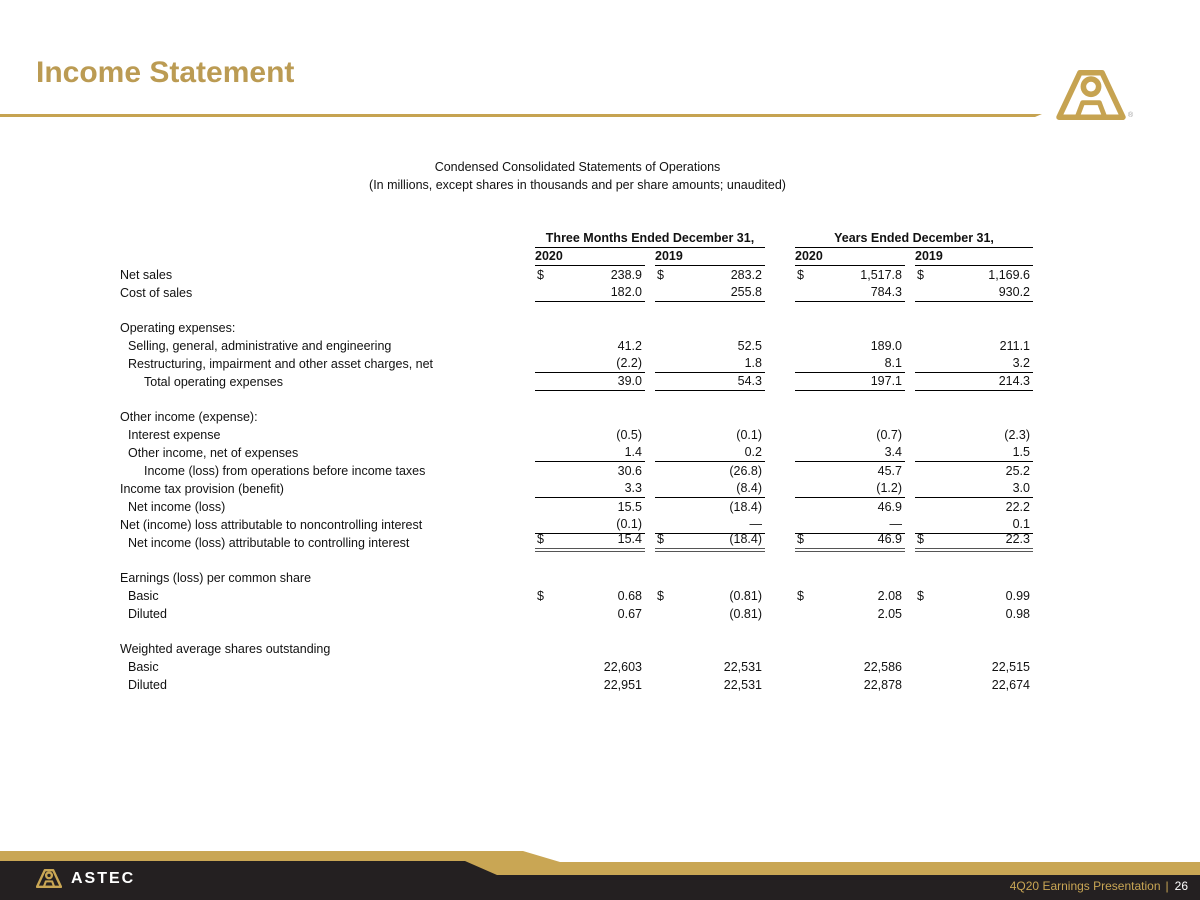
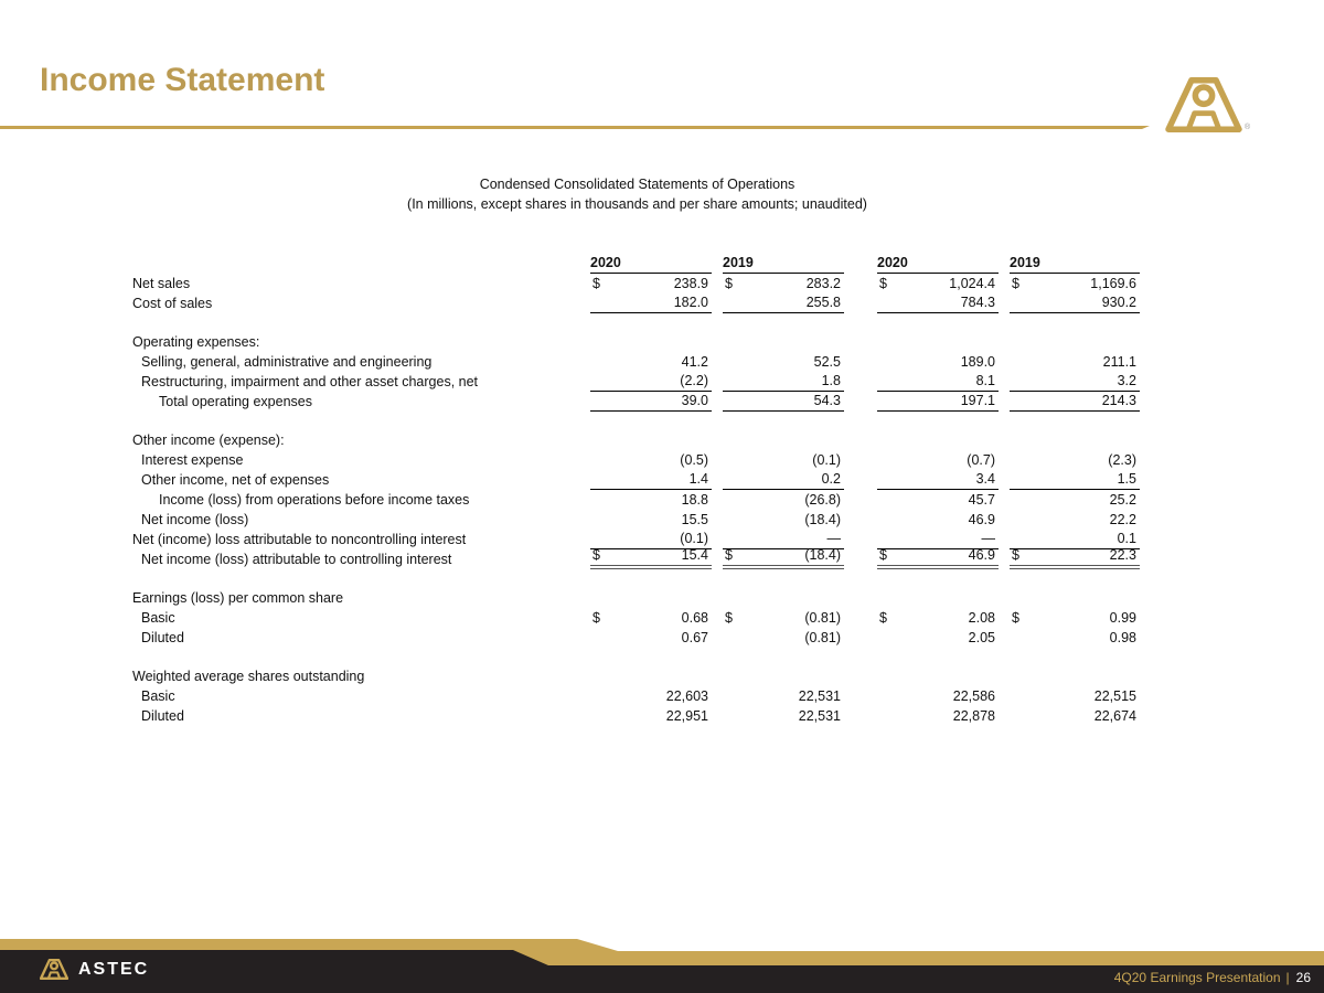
  Income Statement
  Condensed Consolidated Statements of Operations
  (In millions, except shares in thousands and per share amounts; unaudited)
- Three Months Ended December 31,
- Years Ended December 31,
  2020
  2019
  2020
  2019
  Net sales
  $
  238.9
  $
  283.2
  $
- 1,517.8
+ 1,024.4
  $
  1,169.6
  Cost of sales
  182.0
  255.8
  784.3
  930.2
  Operating expenses:
  Selling, general, administrative and engineering
  41.2
  52.5
  189.0
  211.1
  Restructuring, impairment and other asset charges, net
  (2.2)
  1.8
  8.1
  3.2
  Total operating expenses
  39.0
  54.3
  197.1
  214.3
  Other income (expense):
  Interest expense
  (0.5)
  (0.1)
  (0.7)
  (2.3)
  Other income, net of expenses
  1.4
  0.2
  3.4
  1.5
  Income (loss) from operations before income taxes
- 30.6
+ 18.8
  (26.8)
  45.7
  25.2
- Income tax provision (benefit)
- 3.3
- (8.4)
- (1.2)
- 3.0
  Net income (loss)
  15.5
  (18.4)
  46.9
  22.2
  Net (income) loss attributable to noncontrolling interest
  (0.1)
  —
  —
  0.1
  Net income (loss) attributable to controlling interest
  $
  15.4
  $
  (18.4)
  $
  46.9
  $
  22.3
  Earnings (loss) per common share
  Basic
  $
  0.68
  $
  (0.81)
  $
  2.08
  $
  0.99
  Diluted
  0.67
  (0.81)
  2.05
  0.98
  Weighted average shares outstanding
  Basic
  22,603
  22,531
  22,586
  22,515
  Diluted
  22,951
  22,531
  22,878
  22,674
  ASTEC
  4Q20 Earnings Presentation | 26
